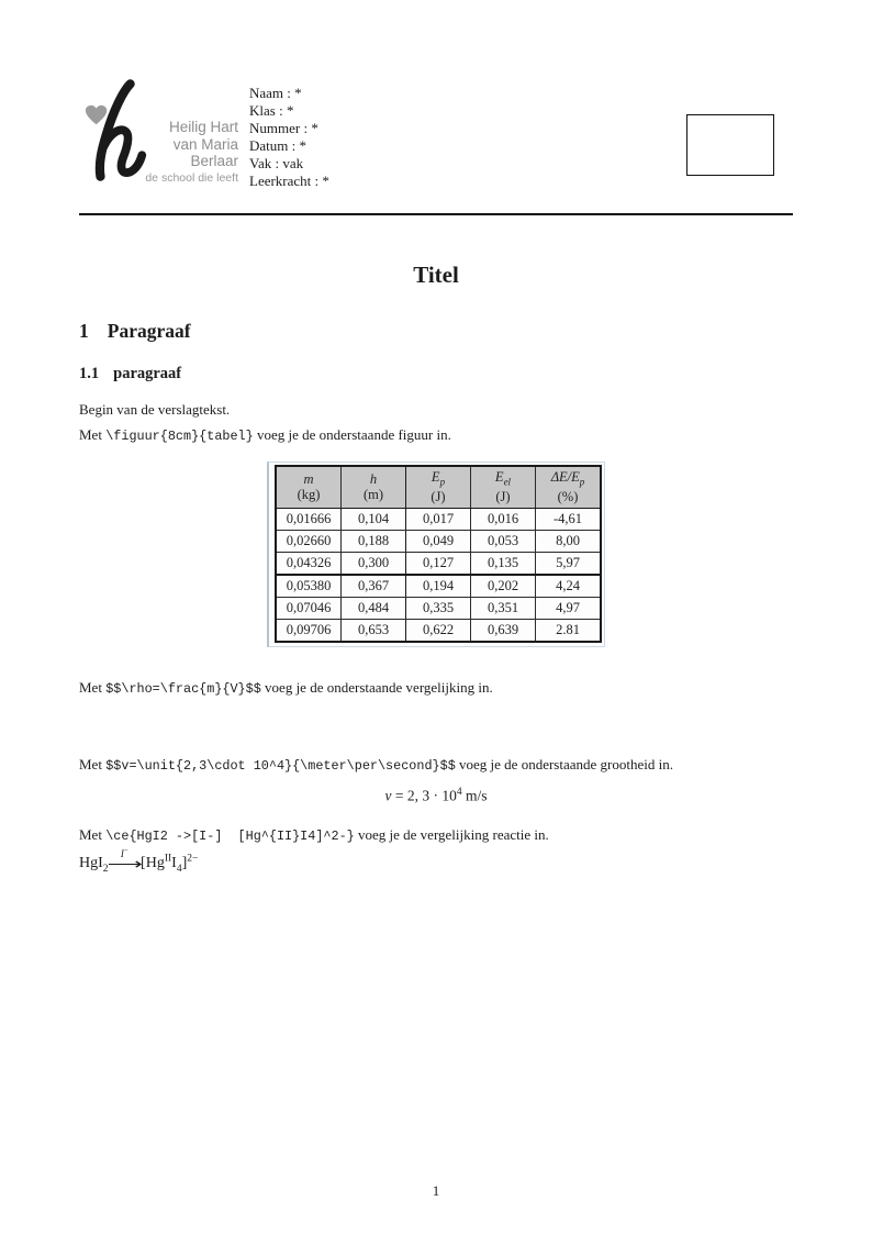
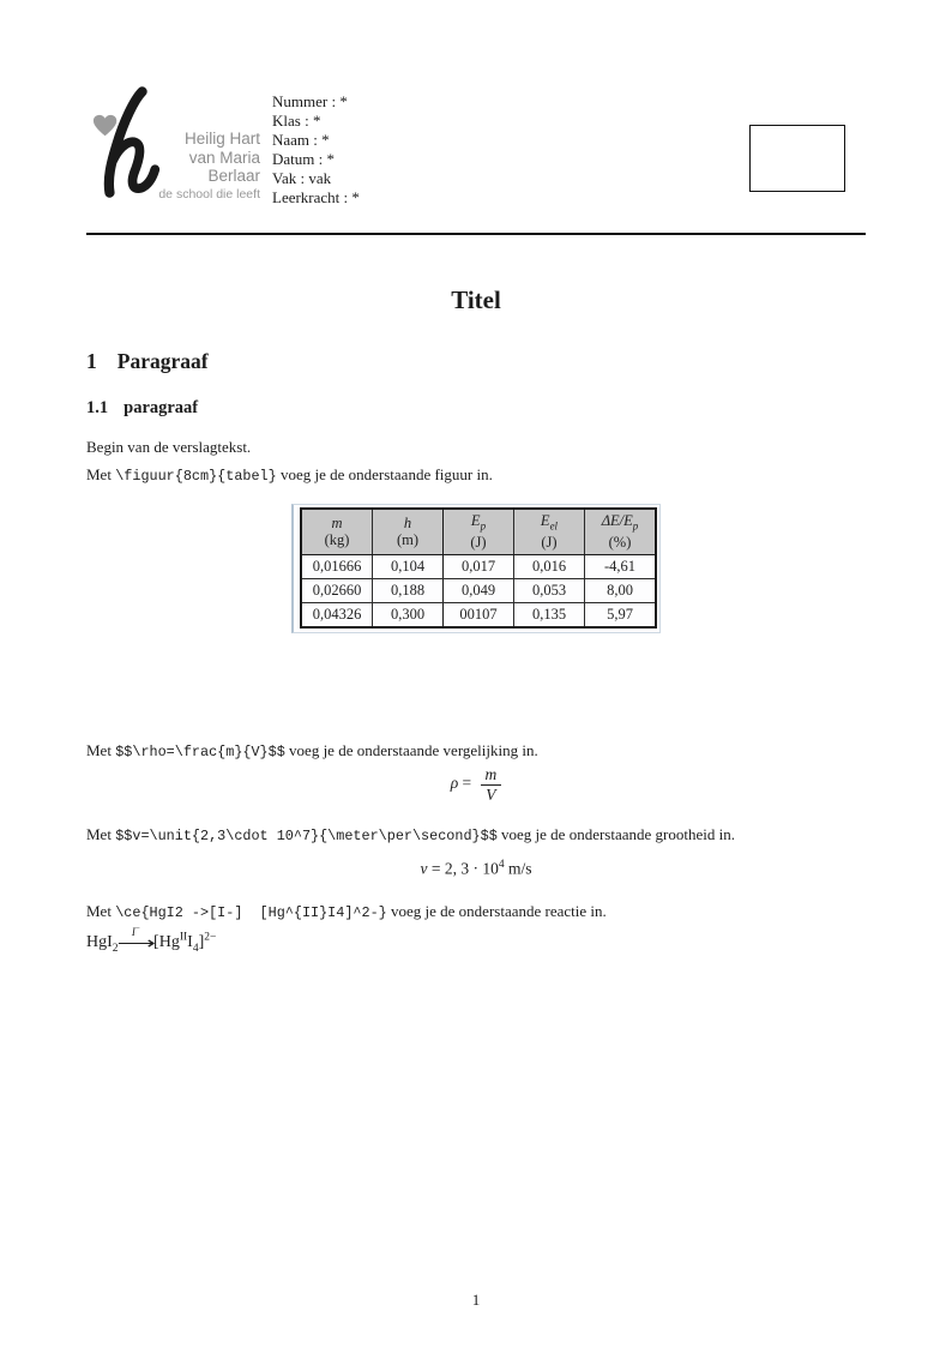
  Heilig Hart
  van Maria
  Berlaar
  de school die leeft
- Naam : *
+ Nummer : *
  Klas : *
- Nummer : *
+ Naam : *
  Datum : *
  Vak : vak
  Leerkracht : *
  Titel
  1 Paragraaf
  1.1 paragraaf
  Begin van de verslagtekst.
  Met \figuur{8cm}{tabel} voeg je de onderstaande figuur in.
  m(kg)	h(m)	Ep(J)	Eel(J)	ΔE/Ep(%)
  0,01666	0,104	0,017	0,016	-4,61
  0,02660	0,188	0,049	0,053	8,00
- 0,04326	0,300	0,127	0,135	5,97
+ 0,04326	0,300	00107	0,135	5,97
- 0,05380	0,367	0,194	0,202	4,24
- 0,07046	0,484	0,335	0,351	4,97
- 0,09706	0,653	0,622	0,639	2.81
  Met $$\rho=\frac{m}{V}$$ voeg je de onderstaande vergelijking in.
+ ρ =
+ m
+ V
- Met $$v=\unit{2,3\cdot 10^4}{\meter\per\second}$$ voeg je de onderstaande grootheid in.
+ Met $$v=\unit{2,3\cdot 10^7}{\meter\per\second}$$ voeg je de onderstaande grootheid in.
  v = 2, 3 · 104 m/s
- Met \ce{HgI2 ->[I-] [Hg^{II}I4]^2-} voeg je de vergelijking reactie in.
+ Met \ce{HgI2 ->[I-] [Hg^{II}I4]^2-} voeg je de onderstaande reactie in.
  HgI2
  I−
  ⟶
  [HgIII4]2−
  1
